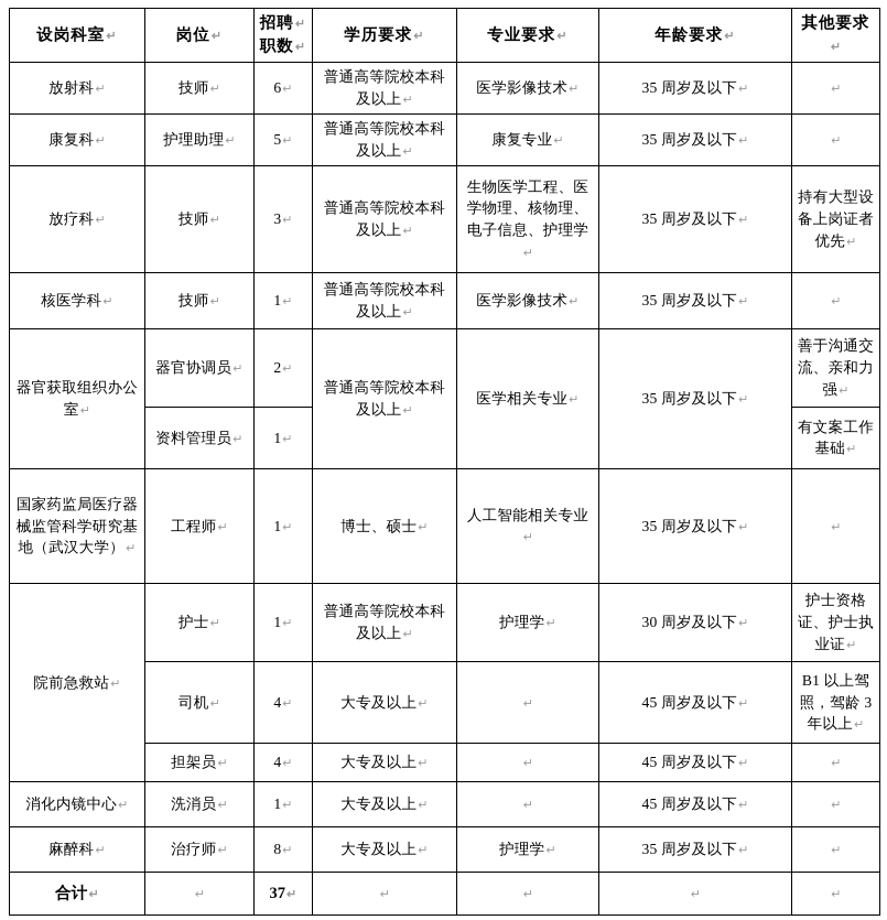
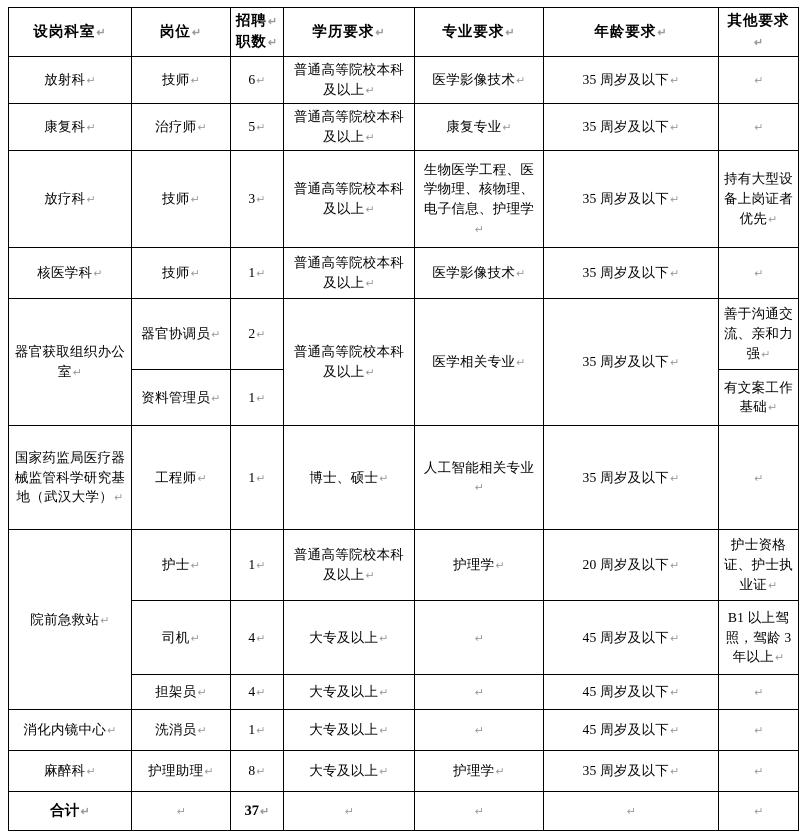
  设岗科室↵	岗位↵	招聘↵ 职数↵	学历要求↵	专业要求↵	年龄要求↵	其他要求↵
  放射科↵	技师↵	6↵	普通高等院校本科及以上↵	医学影像技术↵	35 周岁及以下↵	↵
- 康复科↵	护理助理↵	5↵	普通高等院校本科及以上↵	康复专业↵	35 周岁及以下↵	↵
+ 康复科↵	治疗师↵	5↵	普通高等院校本科及以上↵	康复专业↵	35 周岁及以下↵	↵
  放疗科↵	技师↵	3↵	普通高等院校本科及以上↵	生物医学工程、医学物理、核物理、电子信息、护理学↵	35 周岁及以下↵	持有大型设备上岗证者优先↵
  核医学科↵	技师↵	1↵	普通高等院校本科及以上↵	医学影像技术↵	35 周岁及以下↵	↵
  器官获取组织办公室↵	器官协调员↵	2↵	普通高等院校本科及以上↵	医学相关专业↵	35 周岁及以下↵	善于沟通交流、亲和力强↵
  资料管理员↵	1↵	有文案工作基础↵
  国家药监局医疗器械监管科学研究基地（武汉大学）↵	工程师↵	1↵	博士、硕士↵	人工智能相关专业↵	35 周岁及以下↵	↵
- 院前急救站↵	护士↵	1↵	普通高等院校本科及以上↵	护理学↵	30 周岁及以下↵	护士资格证、护士执业证↵
+ 院前急救站↵	护士↵	1↵	普通高等院校本科及以上↵	护理学↵	20 周岁及以下↵	护士资格证、护士执业证↵
  司机↵	4↵	大专及以上↵	↵	45 周岁及以下↵	B1 以上驾照，驾龄 3 年以上↵
  担架员↵	4↵	大专及以上↵	↵	45 周岁及以下↵	↵
  消化内镜中心↵	洗消员↵	1↵	大专及以上↵	↵	45 周岁及以下↵	↵
- 麻醉科↵	治疗师↵	8↵	大专及以上↵	护理学↵	35 周岁及以下↵	↵
+ 麻醉科↵	护理助理↵	8↵	大专及以上↵	护理学↵	35 周岁及以下↵	↵
  合计↵	↵	37↵	↵	↵	↵	↵
